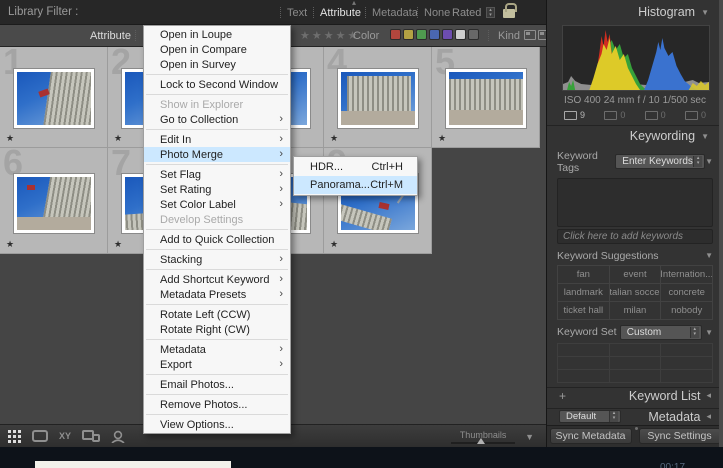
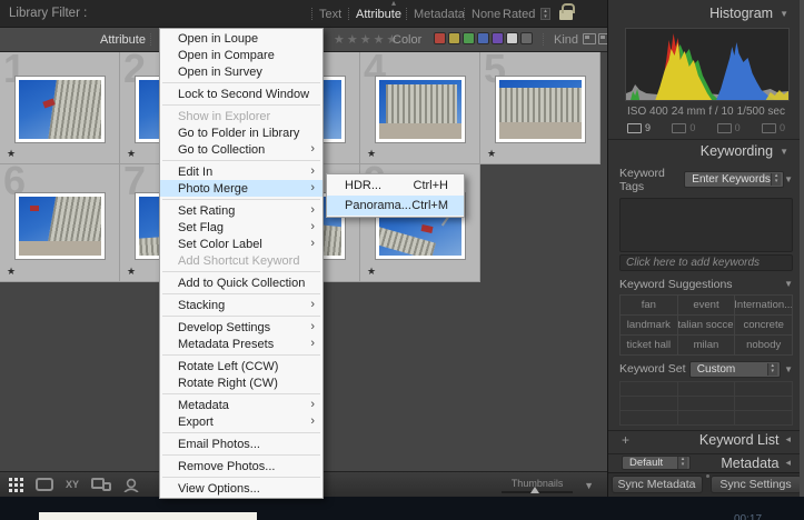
  Library Filter :
  Text
  Attribute
  Metadata
  None
  Rated
  ▴
  Attribute
  ★★★★★
  Color
  Kind
  1
  ★
  2
  ★
  4
  ★
  5
  ★
  6
  ★
  7
  ★
  ★
  XY
  Thumbnails
  ▼
  Histogram
  ▼
  ISO 400
  24 mm
  f / 10
  1/500 sec
  9
  0
  0
  0
  Keywording
  ▼
  Keyword Tags
  Enter Keywords
  ▼
  Click here to add keywords
  Keyword Suggestions
  ▼
  fan
  event
  Internation...
  landmark
  talian soccer
  concrete
  ticket hall
  milan
  nobody
  Keyword Set
  Custom
  ▼
  +
  Keyword List
  ◂
  Default
  Metadata
  ◂
  Sync Metadata
  Sync Settings
  Open in Loupe
  Open in Compare
  Open in Survey
  Lock to Second Window
  Show in Explorer
+ Go to Folder in Library
  Go to Collection
  ›
  Edit In
  ›
  Photo Merge
  ›
- Set Flag
+ Set Rating
  ›
- Set Rating
+ Set Flag
  ›
  Set Color Label
  ›
- Develop Settings
+ Add Shortcut Keyword
  Add to Quick Collection
  Stacking
  ›
- Add Shortcut Keyword
+ Develop Settings
  ›
  Metadata Presets
  ›
  Rotate Left (CCW)
  Rotate Right (CW)
  Metadata
  ›
  Export
  ›
  Email Photos...
  Remove Photos...
  View Options...
  HDR...
  Ctrl+H
  Panorama...
  Ctrl+M
